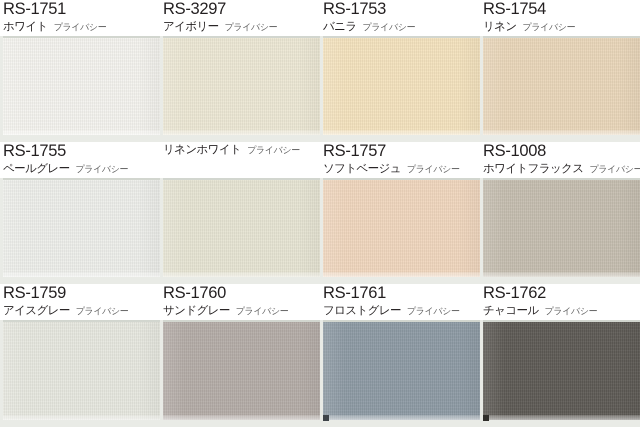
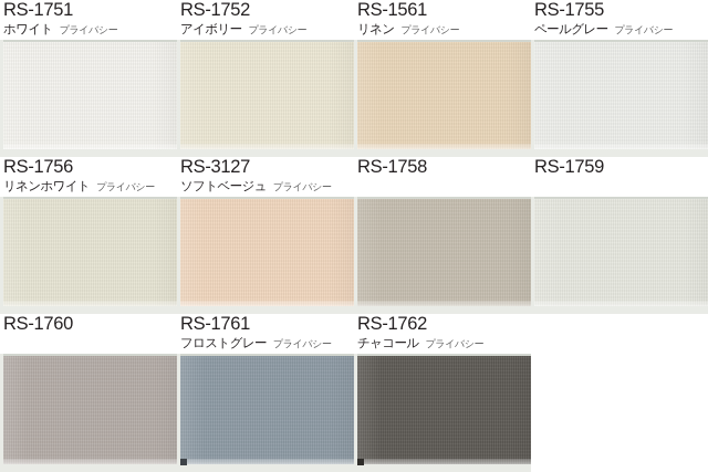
  RS-1751
  ホワイト プライバシー
- RS-3297
+ RS-1752
  アイボリー プライバシー
- RS-1753
- バニラ プライバシー
- RS-1754
+ RS-1561
  リネン プライバシー
  RS-1755
  ペールグレー プライバシー
+ RS-1756
  リネンホワイト プライバシー
- RS-1757
+ RS-3127
  ソフトベージュ プライバシー
- RS-1008
+ RS-1758
- ホワイトフラックス プライバシー
  RS-1759
- アイスグレー プライバシー
  RS-1760
- サンドグレー プライバシー
  RS-1761
  フロストグレー プライバシー
  RS-1762
  チャコール プライバシー
